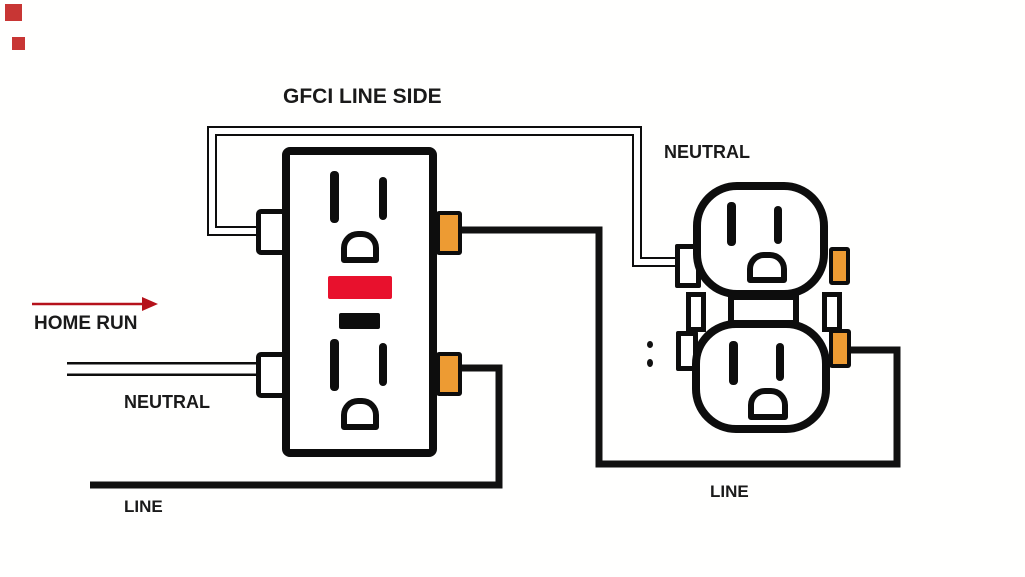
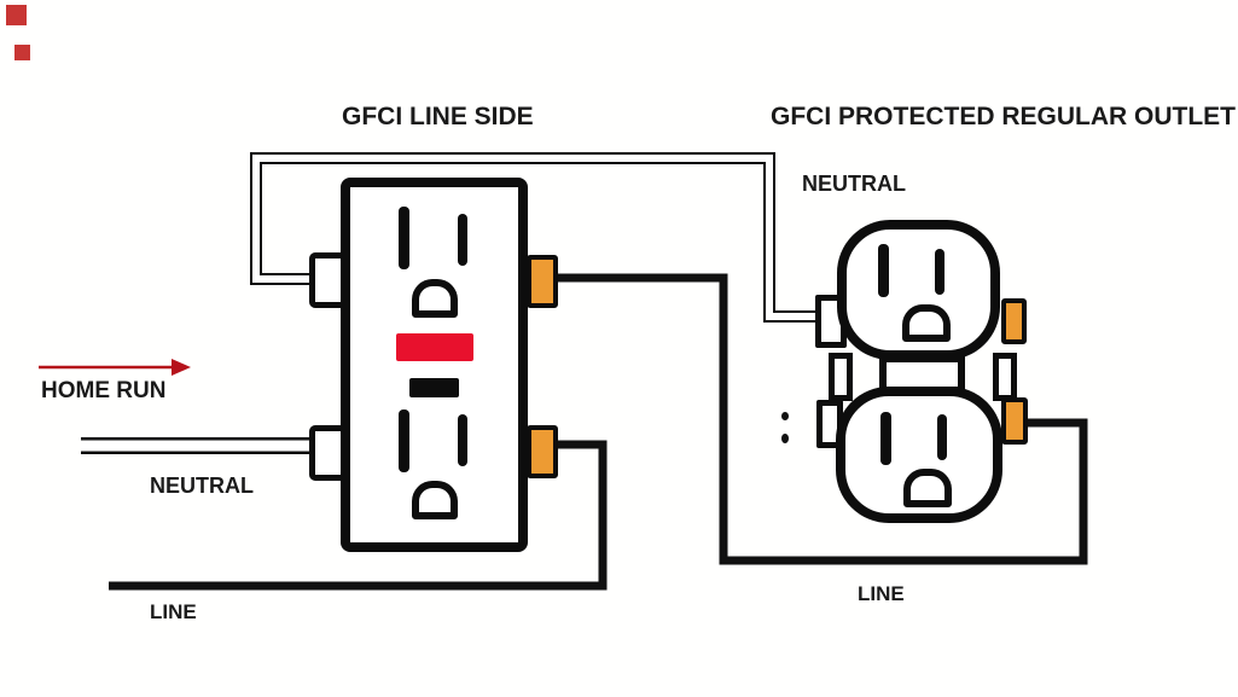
  GFCI LINE SIDE
+ GFCI PROTECTED REGULAR OUTLET
  HOME RUN
  NEUTRAL
  NEUTRAL
  LINE
  LINE
